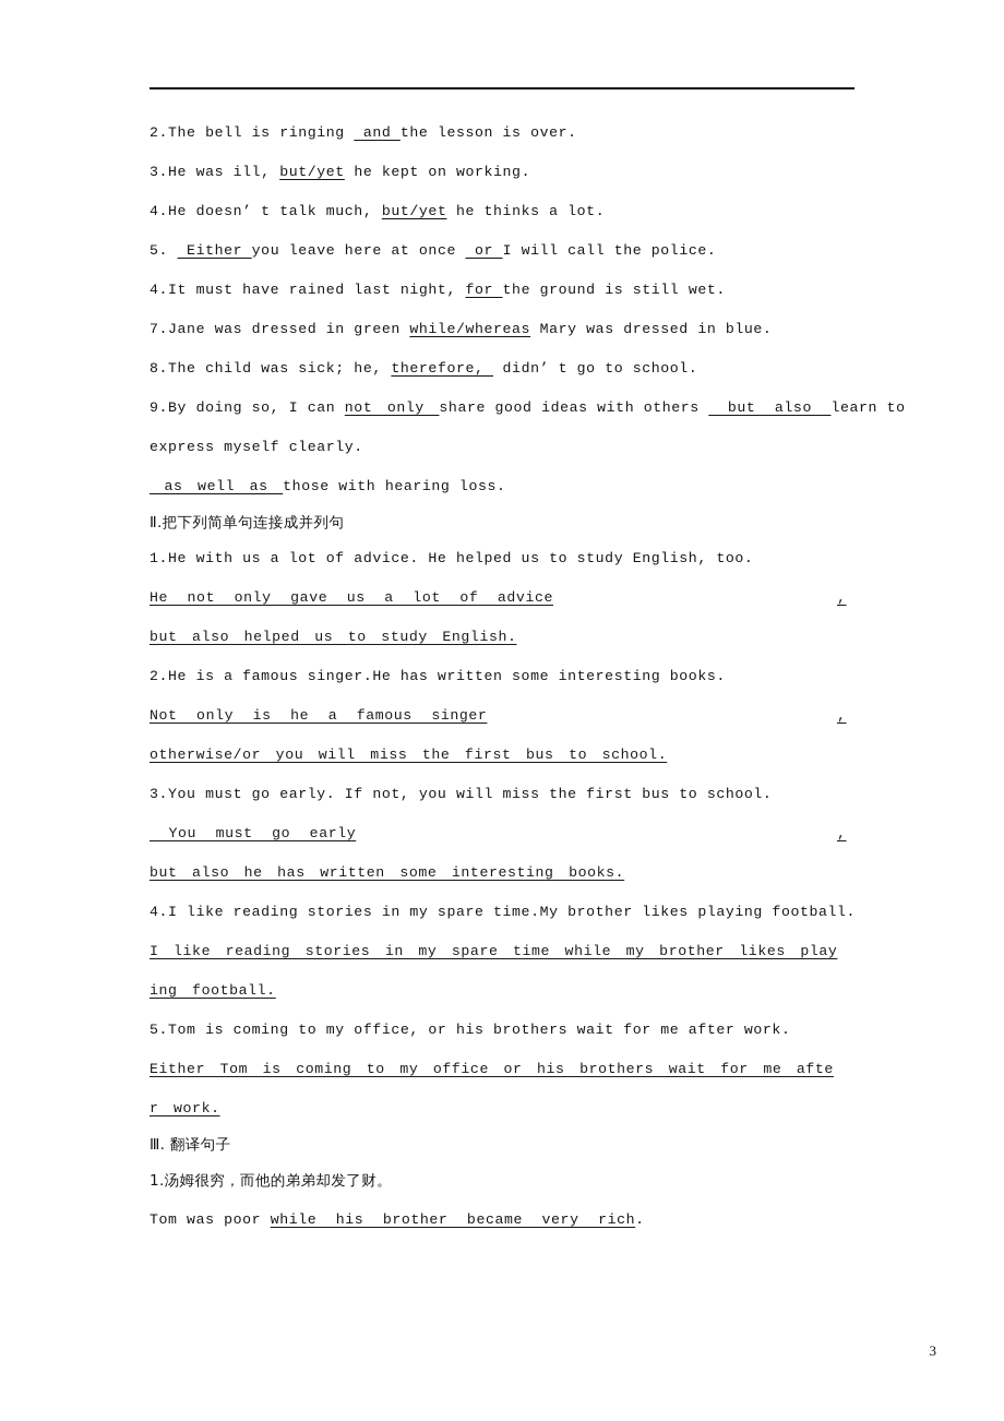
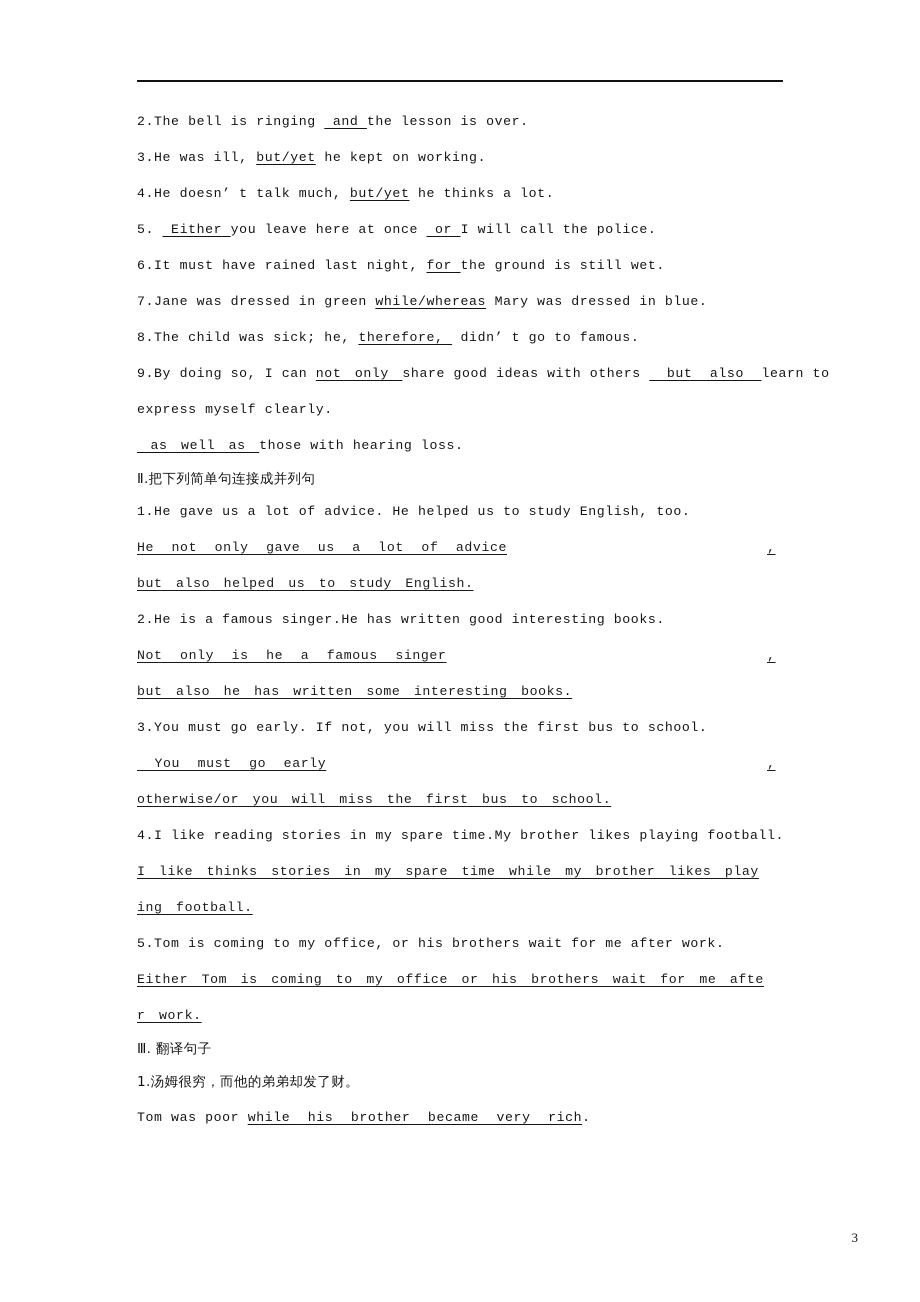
  2.The bell is ringing and the lesson is over.
  3.He was ill, but/yet he kept on working.
  4.He doesn’ t talk much, but/yet he thinks a lot.
  5. Either you leave here at once or I will call the police.
- 4.It must have rained last night, for the ground is still wet.
+ 6.It must have rained last night, for the ground is still wet.
  7.Jane was dressed in green while/whereas Mary was dressed in blue.
- 8.The child was sick; he, therefore, didn’ t go to school.
+ 8.The child was sick; he, therefore, didn’ t go to famous.
  9.By doing so, I can not only share good ideas with others but also learn to
  express myself clearly.
  as well as those with hearing loss.
  Ⅱ.把下列简单句连接成并列句
- 1.He with us a lot of advice. He helped us to study English, too.
+ 1.He gave us a lot of advice. He helped us to study English, too.
  He not only gave us a lot of advice ,
  but also helped us to study English.
- 2.He is a famous singer.He has written some interesting books.
+ 2.He is a famous singer.He has written good interesting books.
  Not only is he a famous singer ,
- otherwise/or you will miss the first bus to school.
+ but also he has written some interesting books.
  3.You must go early. If not, you will miss the first bus to school.
  You must go early ,
- but also he has written some interesting books.
+ otherwise/or you will miss the first bus to school.
  4.I like reading stories in my spare time.My brother likes playing football.
- I like reading stories in my spare time while my brother likes play
+ I like thinks stories in my spare time while my brother likes play
  ing football.
  5.Tom is coming to my office, or his brothers wait for me after work.
  Either Tom is coming to my office or his brothers wait for me afte
  r work.
  Ⅲ. 翻译句子
  1.汤姆很穷，而他的弟弟却发了财。
  Tom was poor while his brother became very rich.
  3
